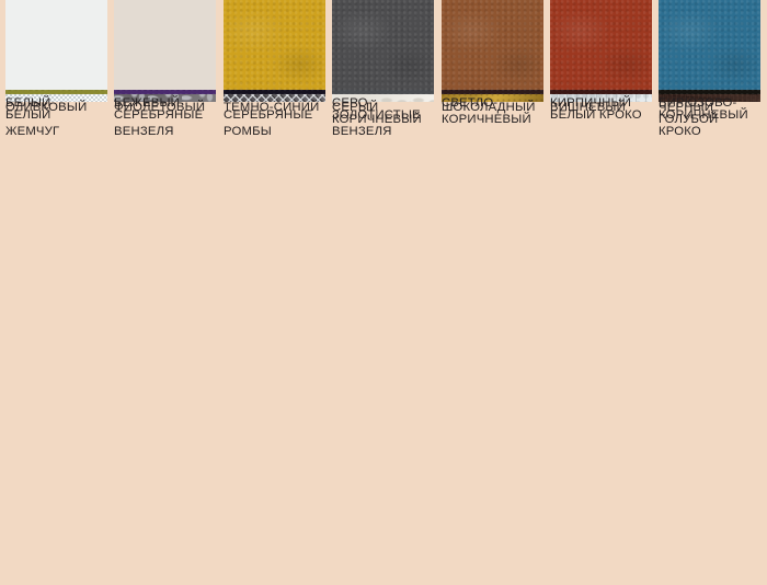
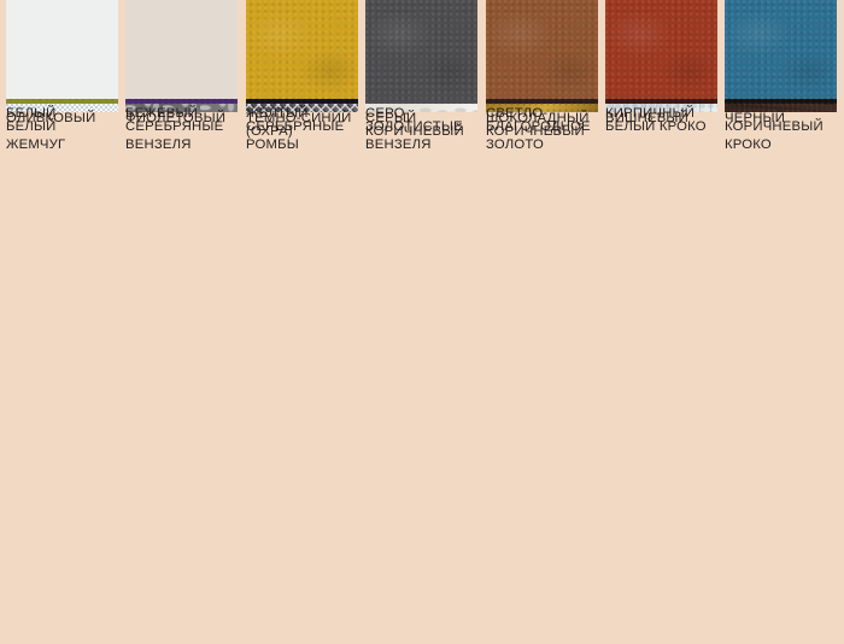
  БЕЛЫЙ
  ЖЕМЧУГ
  СЕРЕБРЯНЫЕ
  ВЕНЗЕЛЯ
  СЕРЕБРЯНЫЕ
  РОМБЫ
  ЗОЛОТИСТЫЕ
  ВЕНЗЕЛЯ
+ БЛАГОРОДНОЕ
+ ЗОЛОТО
  БЕЛЫЙ КРОКО
  КОРИЧНЕВЫЙ
  КРОКО
  ОЛИВКОВЫЙ
  ФИОЛЕТОВЫЙ
  ТЕМНО-СИНИЙ
  СЕРЫЙ
  ШОКОЛАДНЫЙ
  ВИШНЕВЫЙ
  ЧЕРНЫЙ
  БЕЛЫЙ
  БЕЖЕВЫЙ
+ ЖЕЛТЫЙ (ОХРА)
  СЕРО-
  КОРИЧНЕВЫЙ
  СВЕТЛО-
  КОРИЧНЕВЫЙ
  КИРПИЧНЫЙ
- БИРЮЗОВО-
- ГОЛУБОЙ
